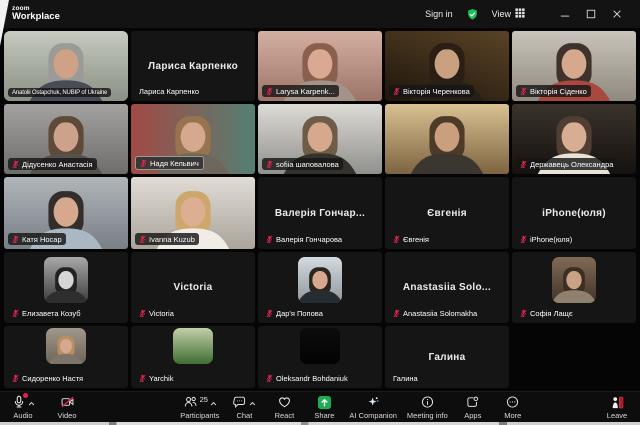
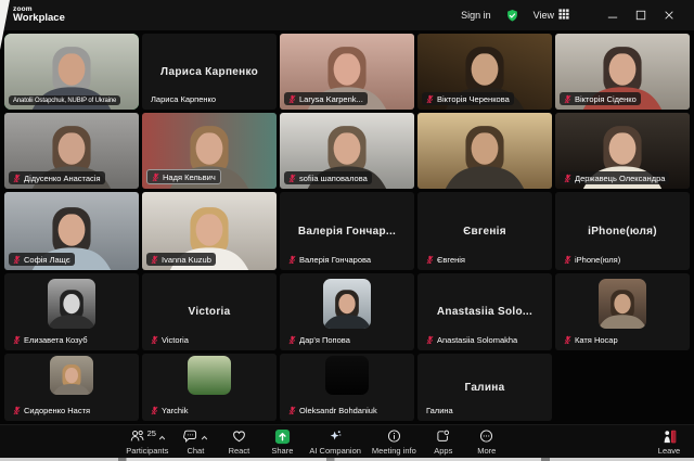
  Workplace
  Sign in
  View
  Лариса Карпенко
  Лариса Карпенко
  Larysa Karpenk...
  Вікторія Черенкова
  Вікторія Сіденко
  Дідусенко Анастасія
  Надя Кельвич
  sofiia шаповалова
  Державець Олександра
- Катя Носар
+ Софія Лащє
  Ivanna Kuzub
  Валерія Гончар...
  Валерія Гончарова
  Євгенія
  Євгенія
  iPhone(юля)
  iPhone(юля)
  Елизавета Козуб
  Victoria
  Victoria
  Дар'я Попова
  Anastasiia Solo...
  Anastasiia Solomakha
- Софія Лащє
+ Катя Носар
  Сидоренко Настя
  Yarchik
  Oleksandr Bohdaniuk
  Галина
  Галина
- Audio
- Video
  25
  Participants
  Chat
  React
  Share
  AI Companion
  Meeting info
  Apps
  More
  Leave
